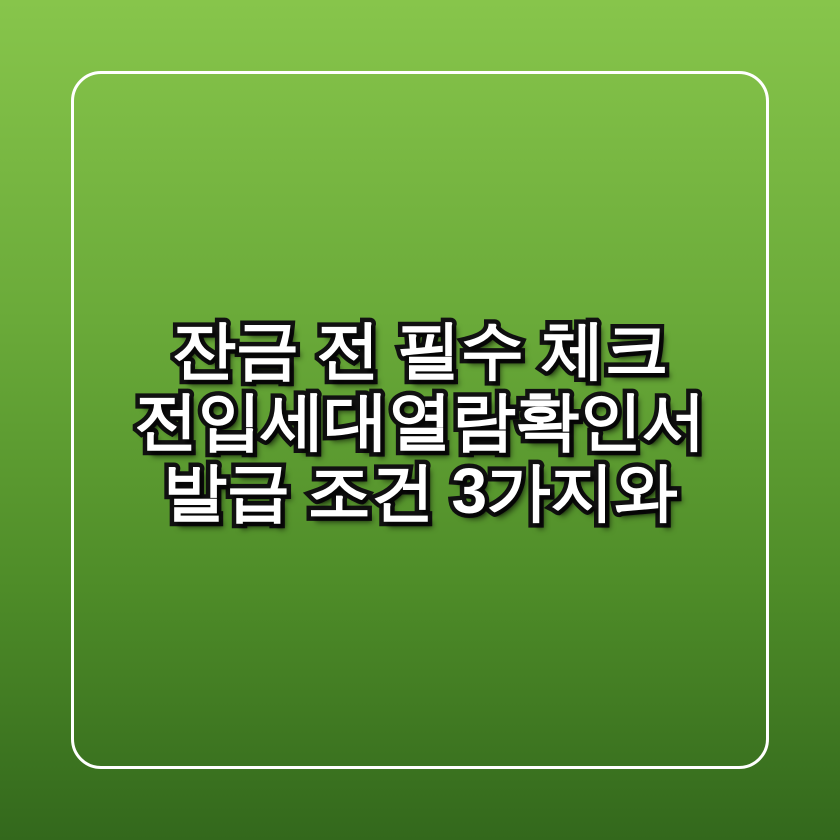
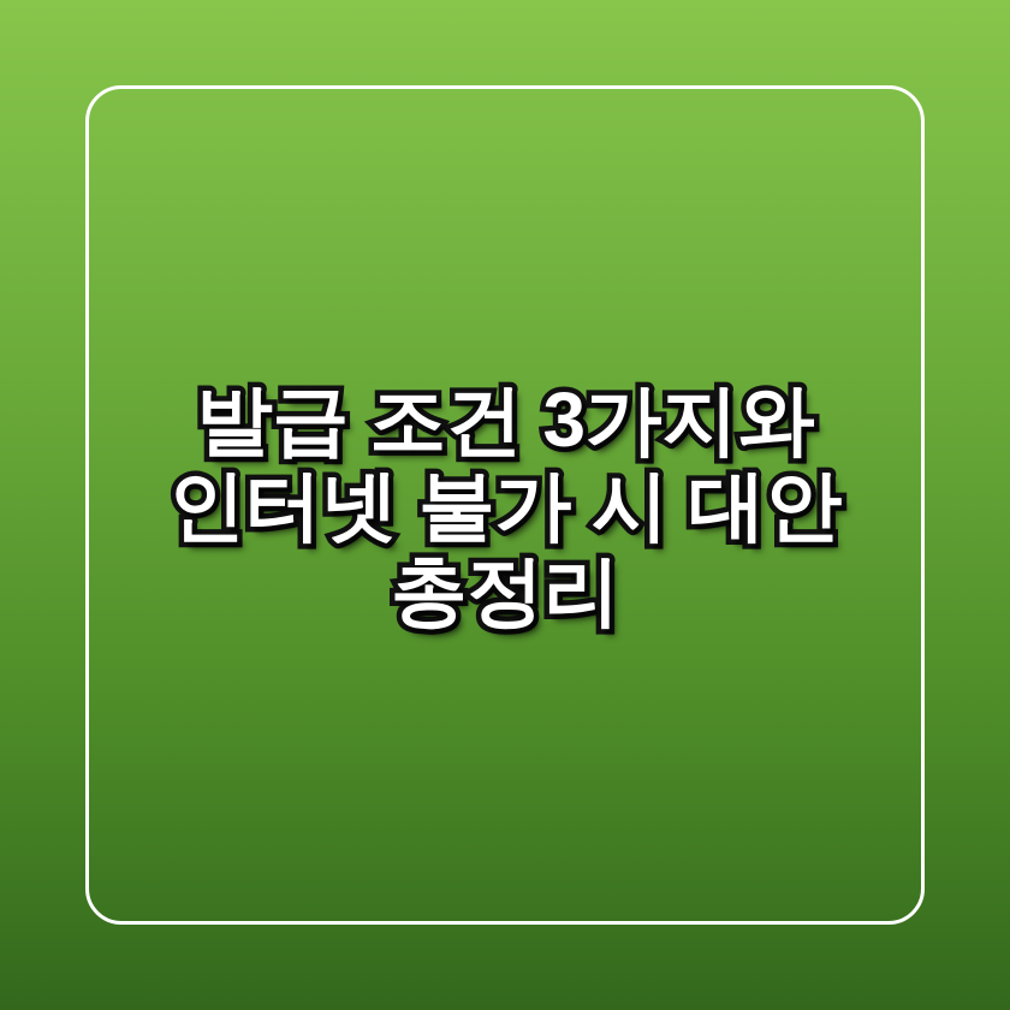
- 잔금 전 필수 체크
- 전입세대열람확인서
  발급 조건 3가지와
+ 인터넷 불가 시 대안
+ 총정리
